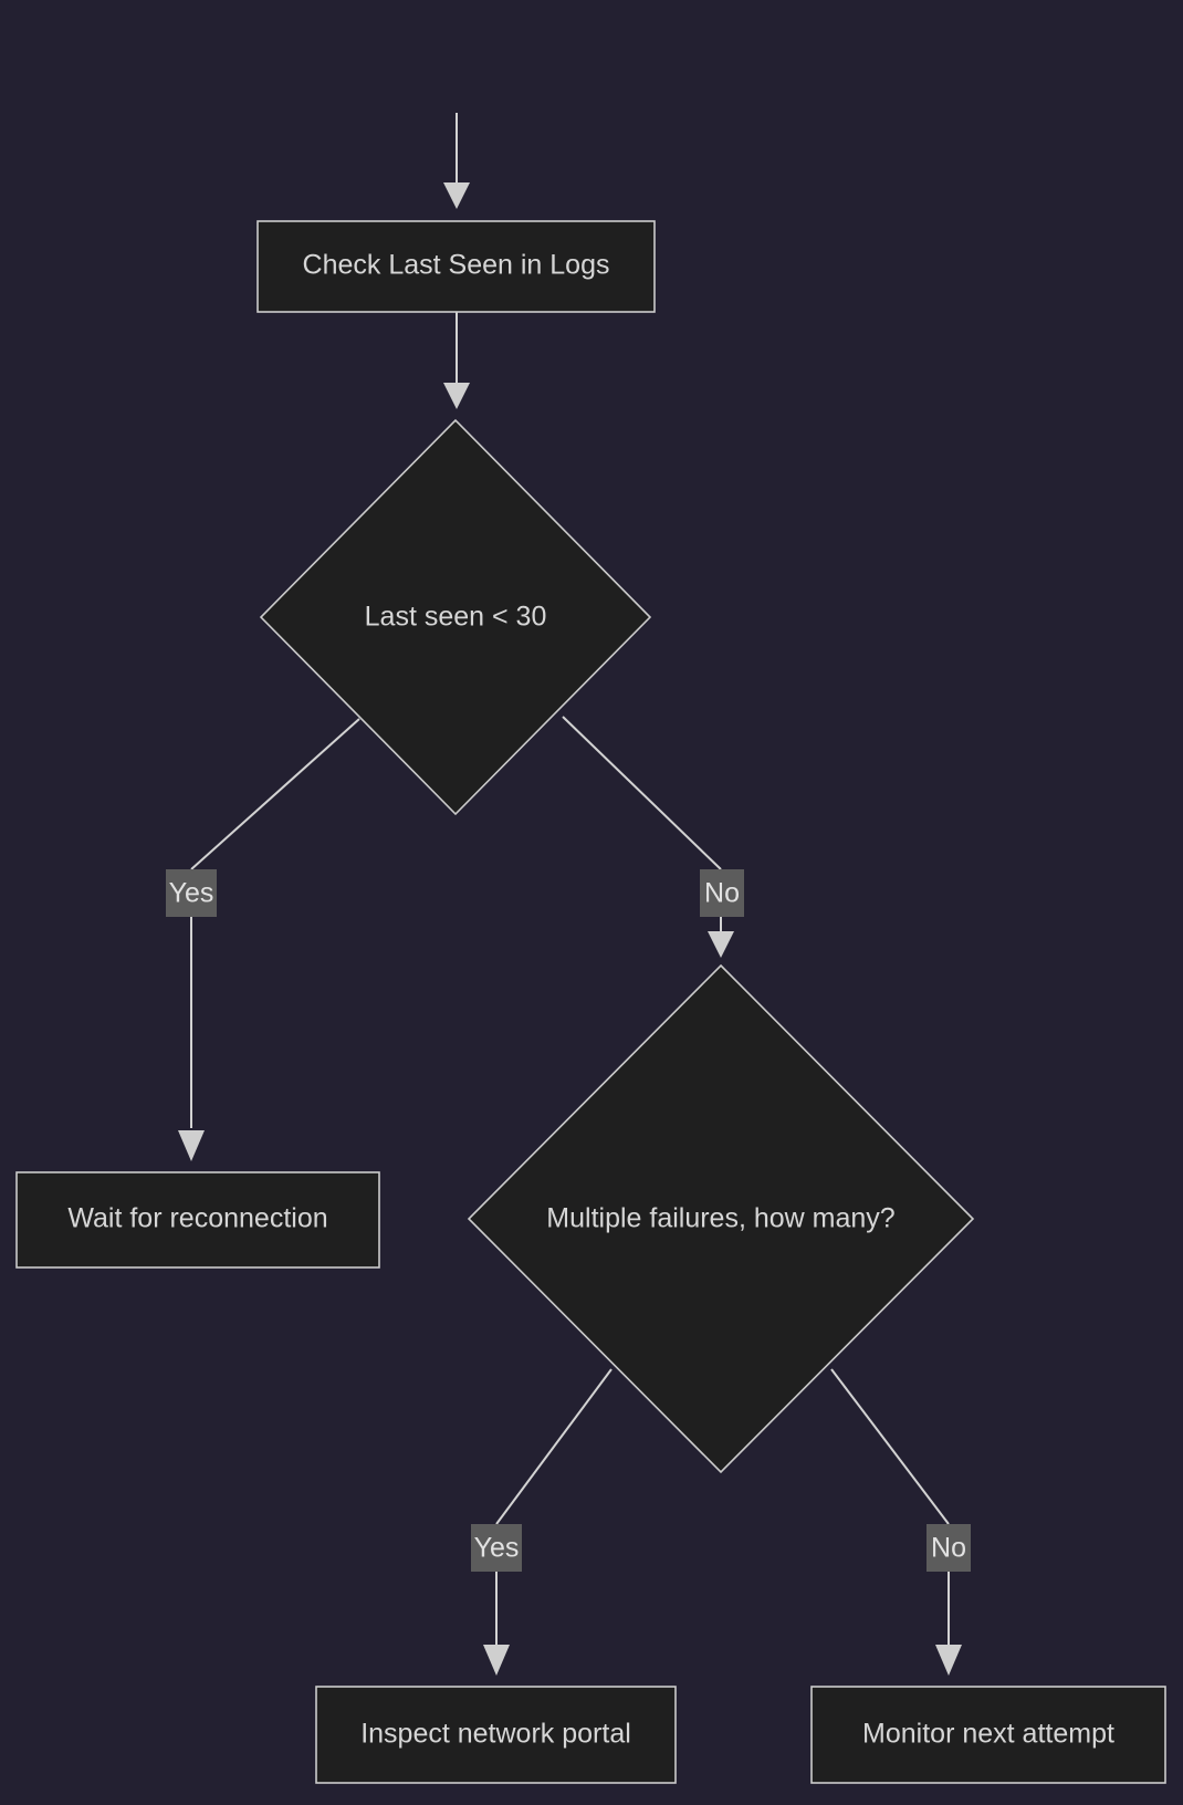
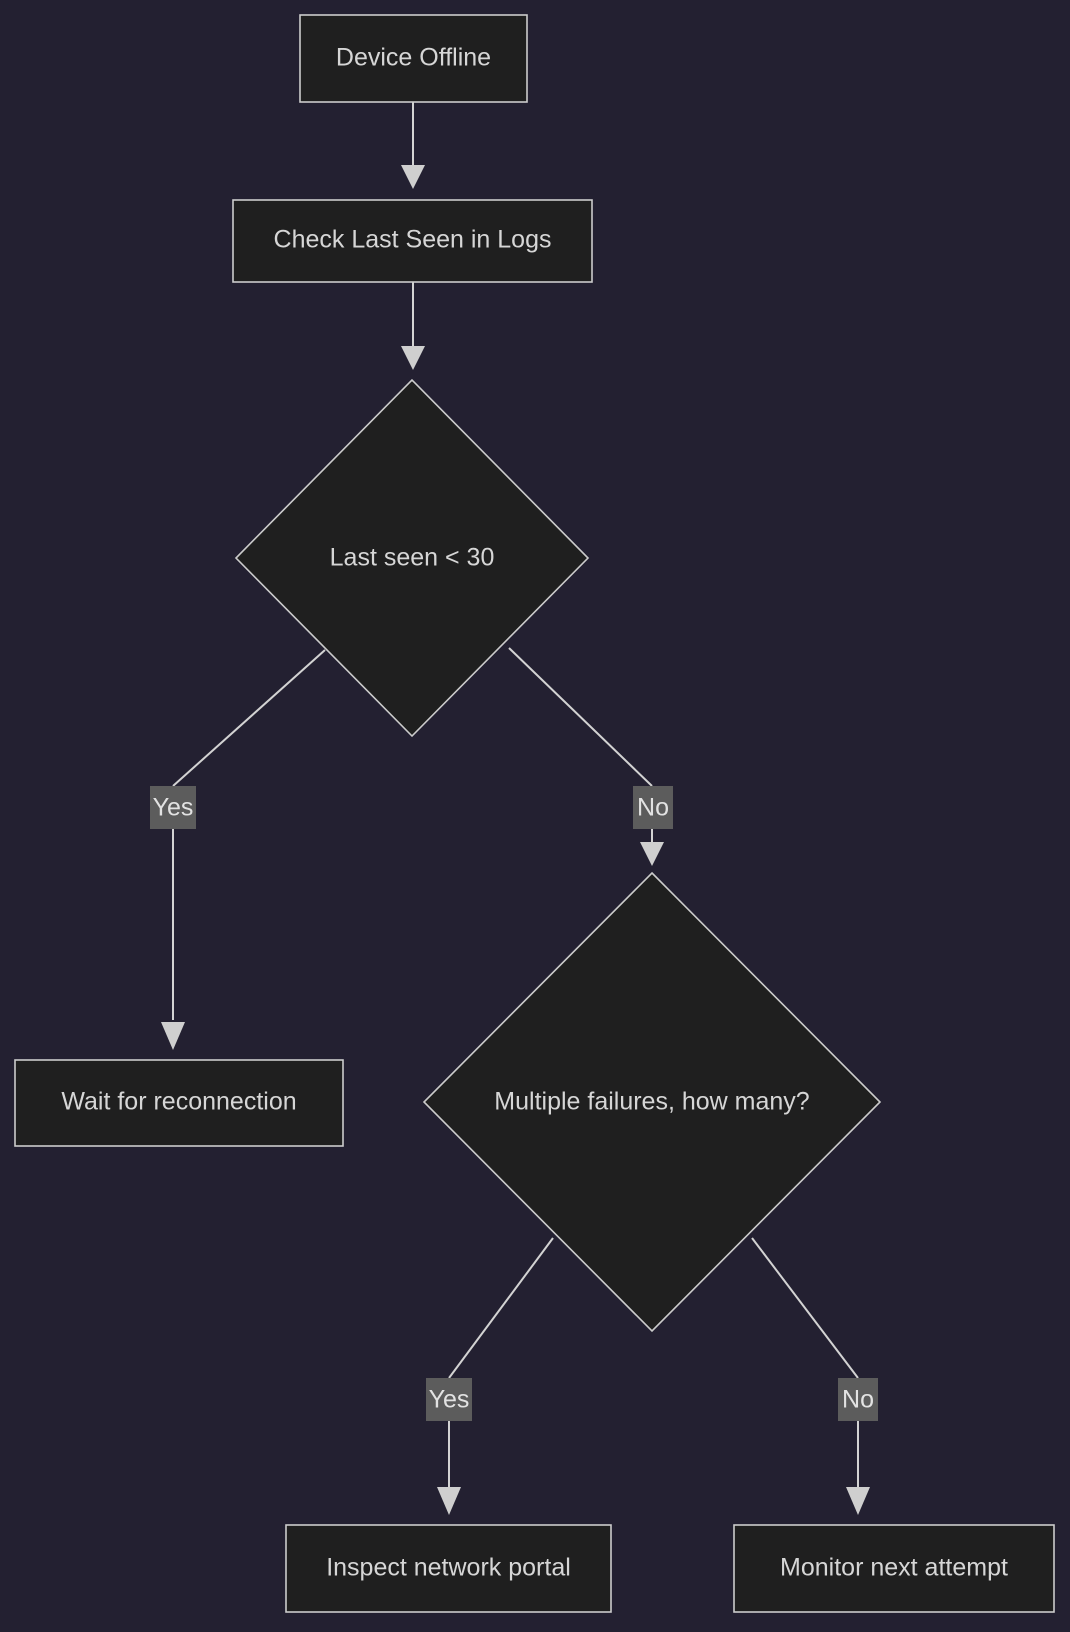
+ Device Offline
  Check Last Seen in Logs
  Last seen < 30
  Wait for reconnection
  Multiple failures, how many?
  Inspect network portal
  Monitor next attempt
  Yes
  No
  Yes
  No
